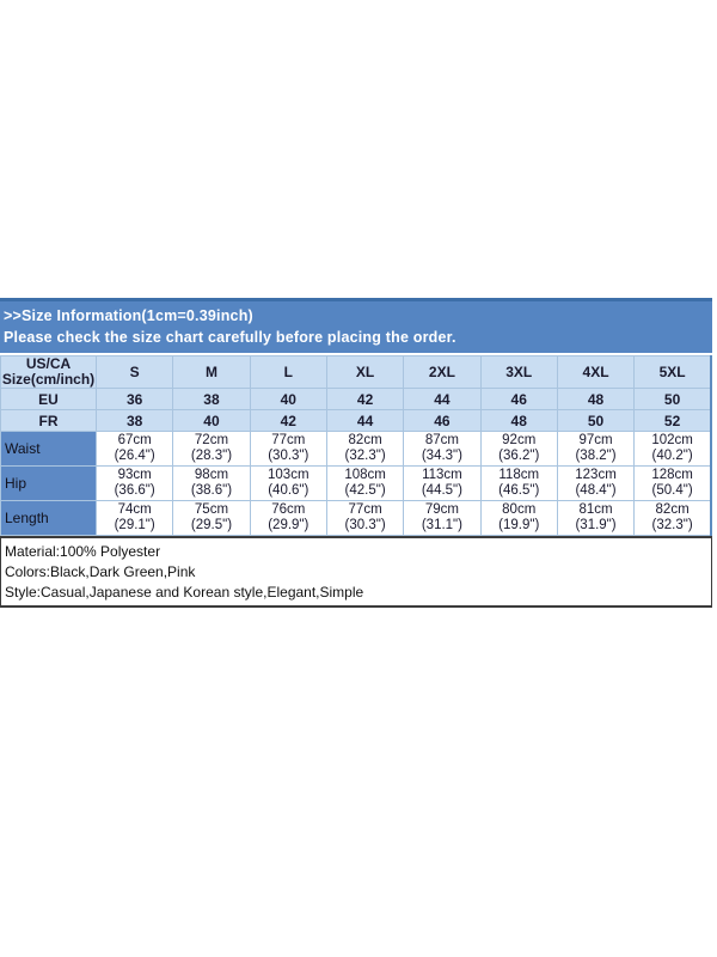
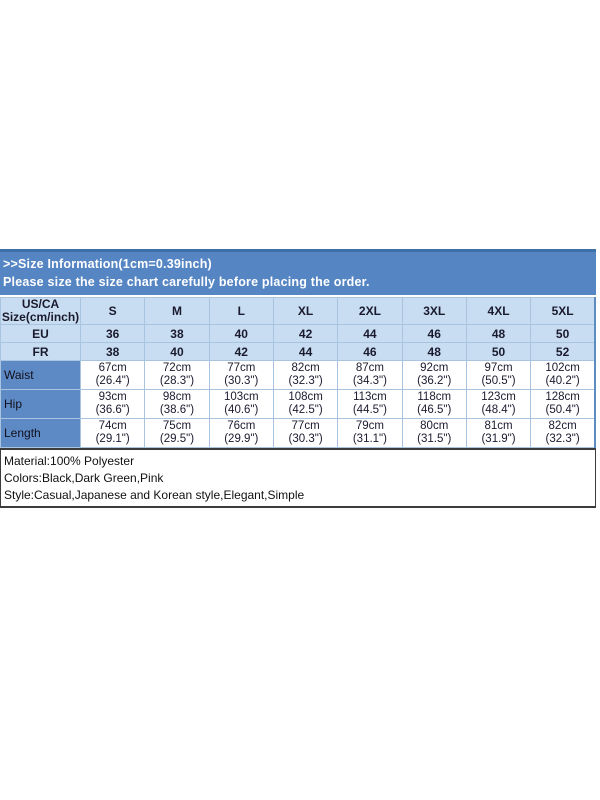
  >>Size Information(1cm=0.39inch)
- Please check the size chart carefully before placing the order.
+ Please size the size chart carefully before placing the order.
  US/CA Size(cm/inch)	S	M	L	XL	2XL	3XL	4XL	5XL
  EU	36	38	40	42	44	46	48	50
  FR	38	40	42	44	46	48	50	52
- Waist	67cm (26.4")	72cm (28.3")	77cm (30.3")	82cm (32.3")	87cm (34.3")	92cm (36.2")	97cm (38.2")	102cm (40.2")
+ Waist	67cm (26.4")	72cm (28.3")	77cm (30.3")	82cm (32.3")	87cm (34.3")	92cm (36.2")	97cm (50.5")	102cm (40.2")
  Hip	93cm (36.6")	98cm (38.6")	103cm (40.6")	108cm (42.5")	113cm (44.5")	118cm (46.5")	123cm (48.4")	128cm (50.4")
- Length	74cm (29.1")	75cm (29.5")	76cm (29.9")	77cm (30.3")	79cm (31.1")	80cm (19.9")	81cm (31.9")	82cm (32.3")
+ Length	74cm (29.1")	75cm (29.5")	76cm (29.9")	77cm (30.3")	79cm (31.1")	80cm (31.5")	81cm (31.9")	82cm (32.3")
  Material:100% Polyester
  Colors:Black,Dark Green,Pink
  Style:Casual,Japanese and Korean style,Elegant,Simple
